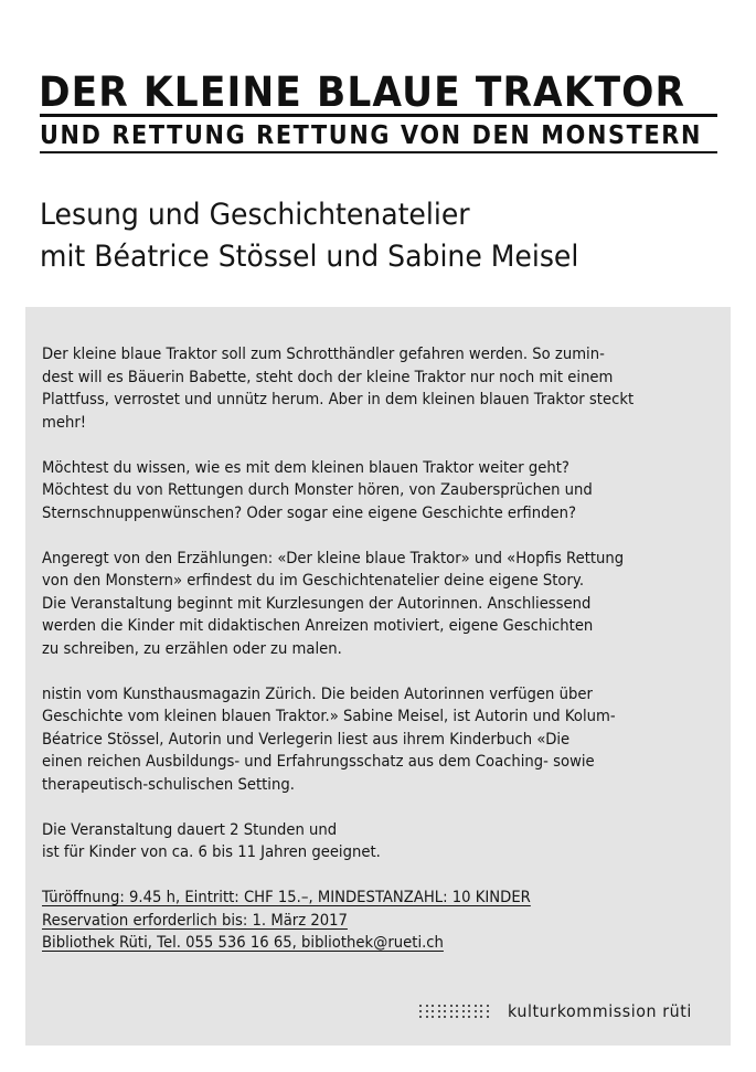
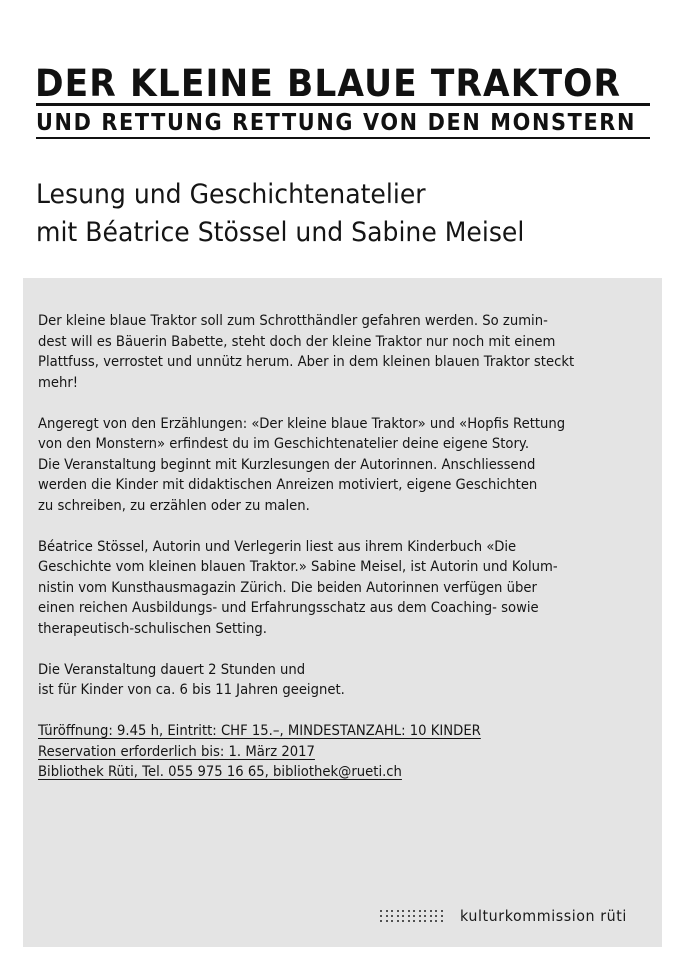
  DER KLEINE BLAUE TRAKTOR
  UND RETTUNG RETTUNG VON DEN MONSTERN
  Lesung und Geschichtenatelier
  mit Béatrice Stössel und Sabine Meisel
  Der kleine blaue Traktor soll zum Schrotthändler gefahren werden. So zumin-
  dest will es Bäuerin Babette, steht doch der kleine Traktor nur noch mit einem
  Plattfuss, verrostet und unnütz herum. Aber in dem kleinen blauen Traktor steckt
  mehr!
- Möchtest du wissen, wie es mit dem kleinen blauen Traktor weiter geht?
- Möchtest du von Rettungen durch Monster hören, von Zaubersprüchen und
- Sternschnuppenwünschen? Oder sogar eine eigene Geschichte erfinden?
  Angeregt von den Erzählungen: «Der kleine blaue Traktor» und «Hopfis Rettung
  von den Monstern» erfindest du im Geschichtenatelier deine eigene Story.
  Die Veranstaltung beginnt mit Kurzlesungen der Autorinnen. Anschliessend
  werden die Kinder mit didaktischen Anreizen motiviert, eigene Geschichten
  zu schreiben, zu erzählen oder zu malen.
- nistin vom Kunsthausmagazin Zürich. Die beiden Autorinnen verfügen über
+ Béatrice Stössel, Autorin und Verlegerin liest aus ihrem Kinderbuch «Die
  Geschichte vom kleinen blauen Traktor.» Sabine Meisel, ist Autorin und Kolum-
- Béatrice Stössel, Autorin und Verlegerin liest aus ihrem Kinderbuch «Die
+ nistin vom Kunsthausmagazin Zürich. Die beiden Autorinnen verfügen über
  einen reichen Ausbildungs- und Erfahrungsschatz aus dem Coaching- sowie
  therapeutisch-schulischen Setting.
  Die Veranstaltung dauert 2 Stunden und
  ist für Kinder von ca. 6 bis 11 Jahren geeignet.
  Türöffnung: 9.45 h, Eintritt: CHF 15.–, MINDESTANZAHL: 10 KINDER
  Reservation erforderlich bis: 1. März 2017
- Bibliothek Rüti, Tel. 055 536 16 65, bibliothek@rueti.ch
+ Bibliothek Rüti, Tel. 055 975 16 65, bibliothek@rueti.ch
  kulturkommission rüti
